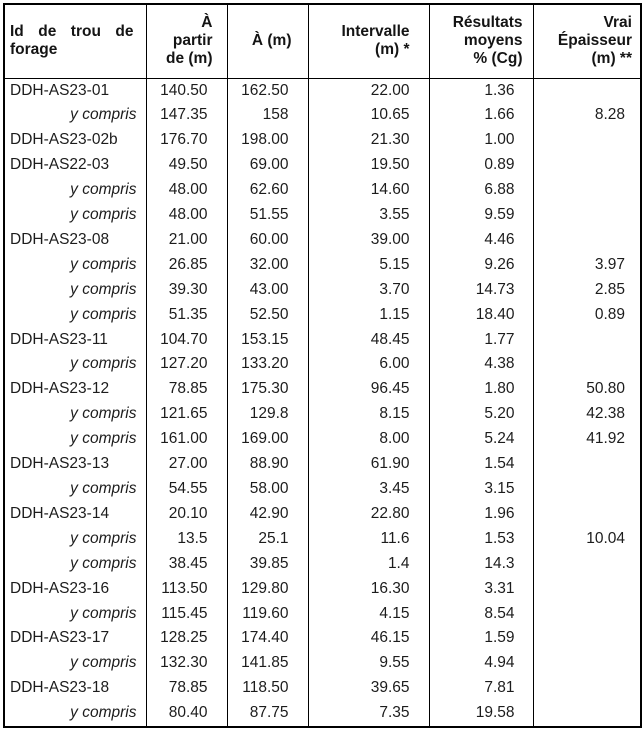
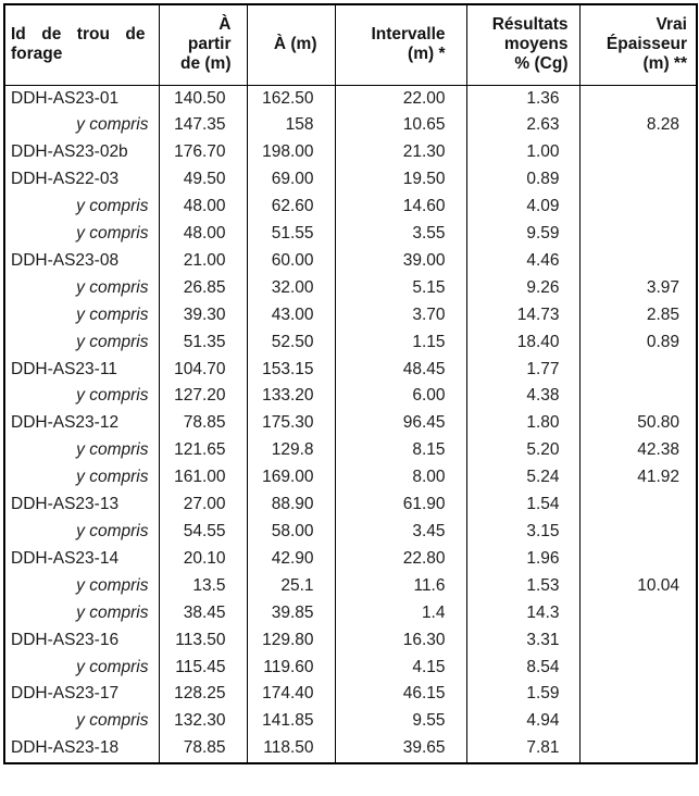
  Id de trou de forage	À partir de (m)	À (m)	Intervalle (m) *	Résultats moyens % (Cg)	Vrai Épaisseur (m) **
  DDH-AS23-01	140.50	162.50	22.00	1.36
- y compris	147.35	158	10.65	1.66	8.28
+ y compris	147.35	158	10.65	2.63	8.28
  DDH-AS23-02b	176.70	198.00	21.30	1.00
  DDH-AS22-03	49.50	69.00	19.50	0.89
- y compris	48.00	62.60	14.60	6.88
+ y compris	48.00	62.60	14.60	4.09
  y compris	48.00	51.55	3.55	9.59
  DDH-AS23-08	21.00	60.00	39.00	4.46
  y compris	26.85	32.00	5.15	9.26	3.97
  y compris	39.30	43.00	3.70	14.73	2.85
  y compris	51.35	52.50	1.15	18.40	0.89
  DDH-AS23-11	104.70	153.15	48.45	1.77
  y compris	127.20	133.20	6.00	4.38
  DDH-AS23-12	78.85	175.30	96.45	1.80	50.80
  y compris	121.65	129.8	8.15	5.20	42.38
  y compris	161.00	169.00	8.00	5.24	41.92
  DDH-AS23-13	27.00	88.90	61.90	1.54
  y compris	54.55	58.00	3.45	3.15
  DDH-AS23-14	20.10	42.90	22.80	1.96
  y compris	13.5	25.1	11.6	1.53	10.04
  y compris	38.45	39.85	1.4	14.3
  DDH-AS23-16	113.50	129.80	16.30	3.31
  y compris	115.45	119.60	4.15	8.54
  DDH-AS23-17	128.25	174.40	46.15	1.59
  y compris	132.30	141.85	9.55	4.94
  DDH-AS23-18	78.85	118.50	39.65	7.81
- y compris	80.40	87.75	7.35	19.58
